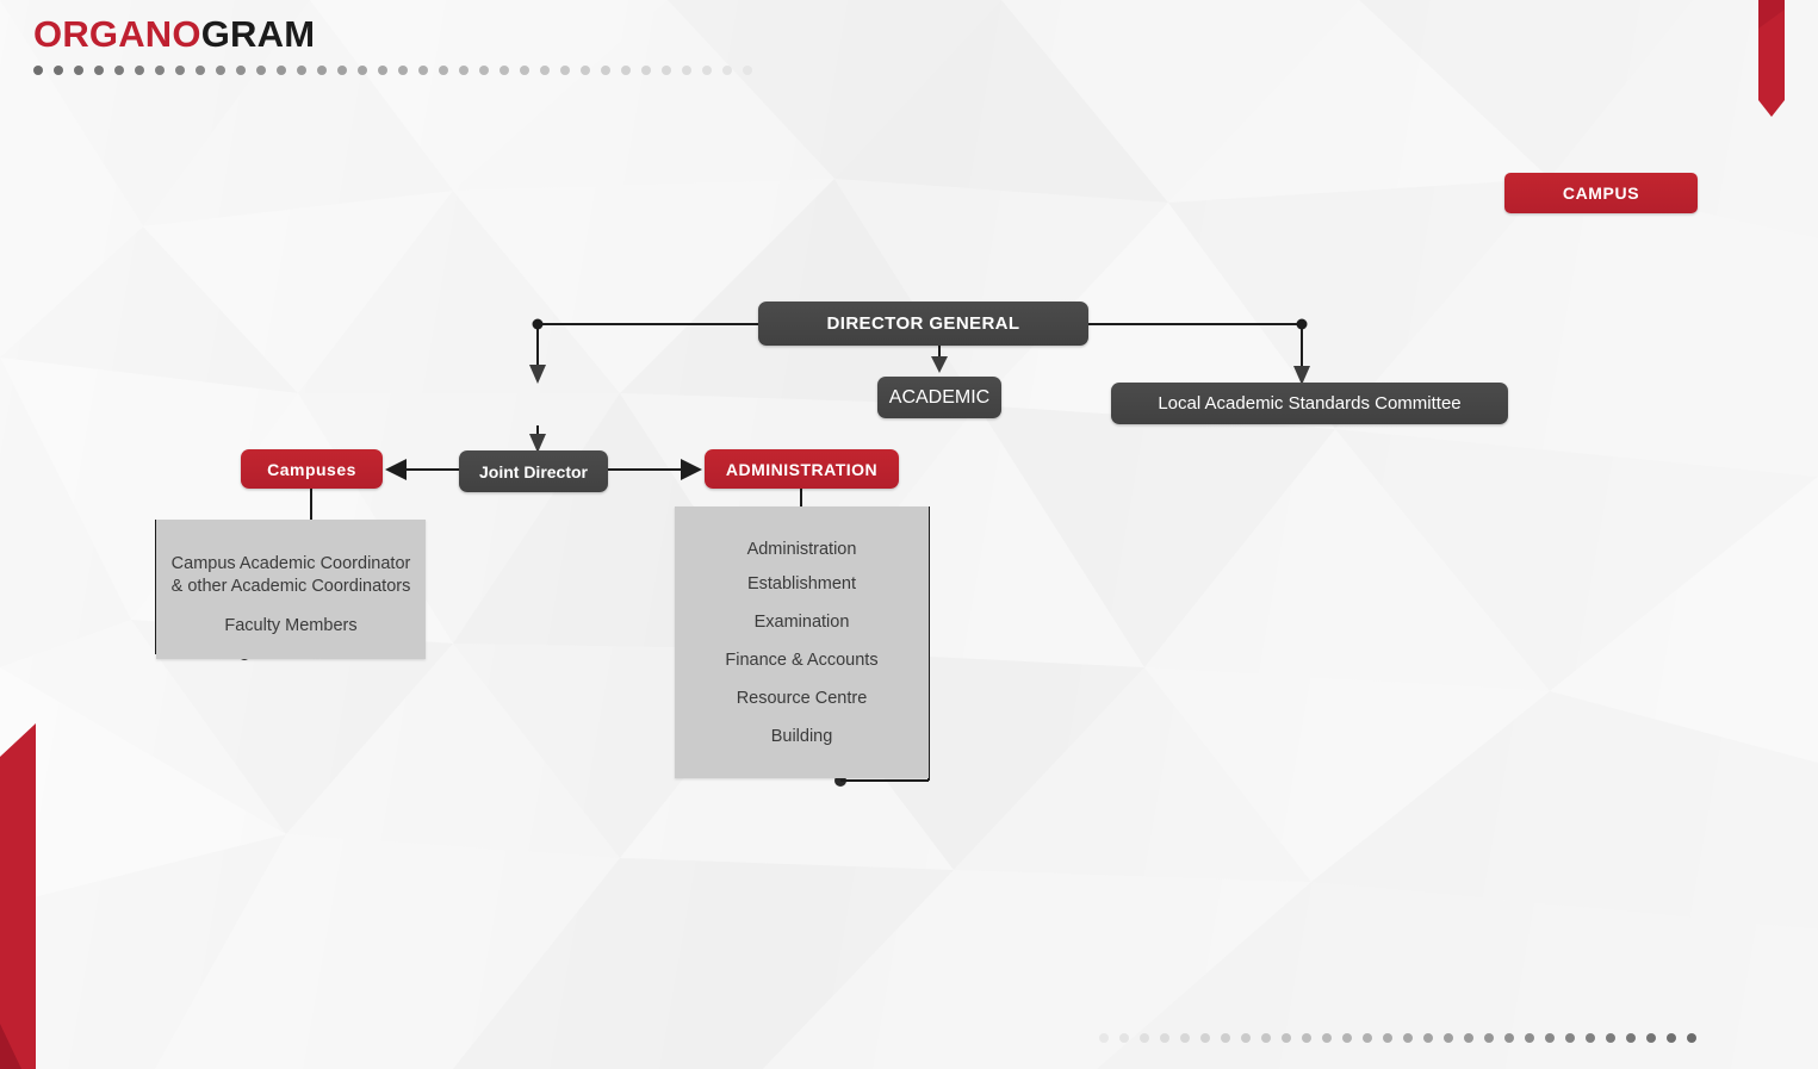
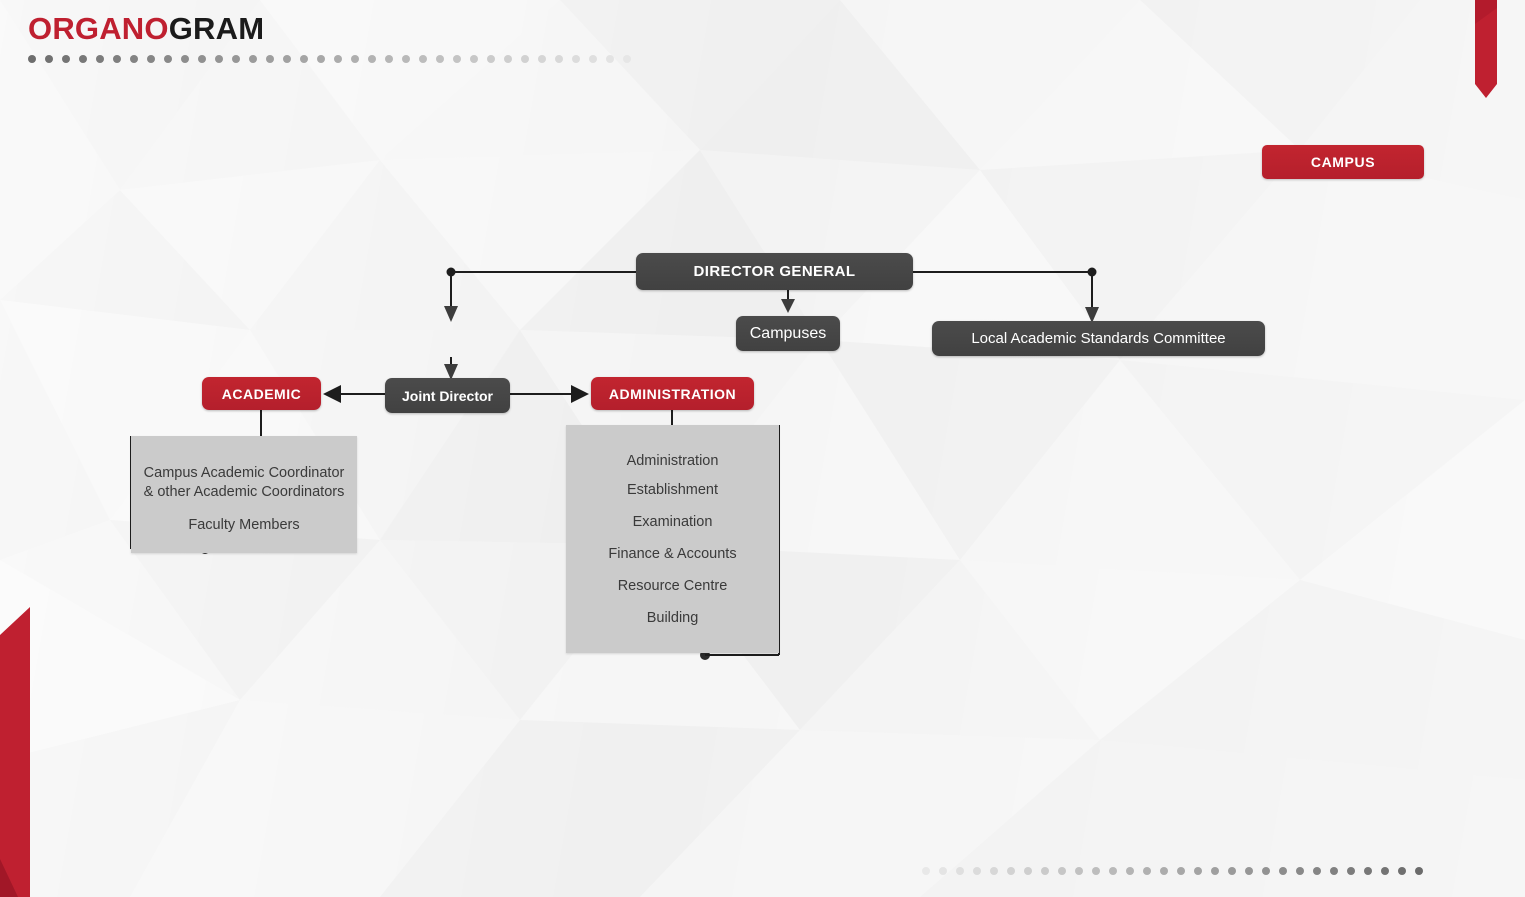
  ORGANOGRAM
  CAMPUS
  DIRECTOR GENERAL
- ACADEMIC
+ Campuses
  Local Academic Standards Committee
  Joint Director
- Campuses
+ ACADEMIC
  ADMINISTRATION
  Campus Academic Coordinator
  & other Academic Coordinators
  Faculty Members
  Administration
  Establishment
  Examination
  Finance & Accounts
  Resource Centre
  Building
